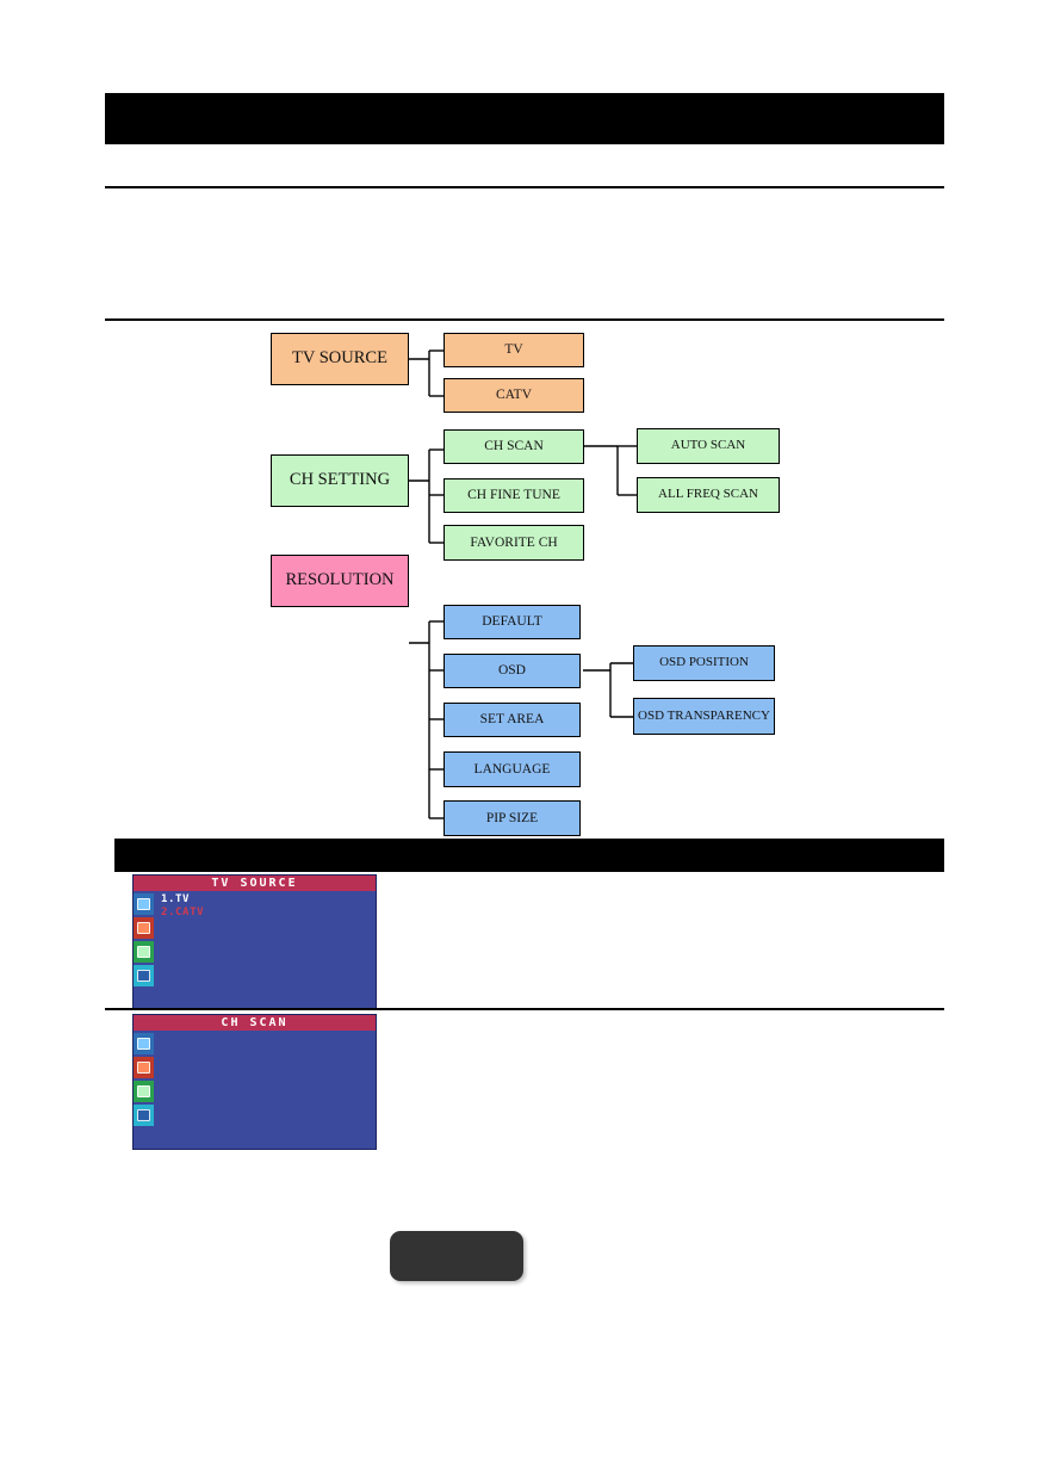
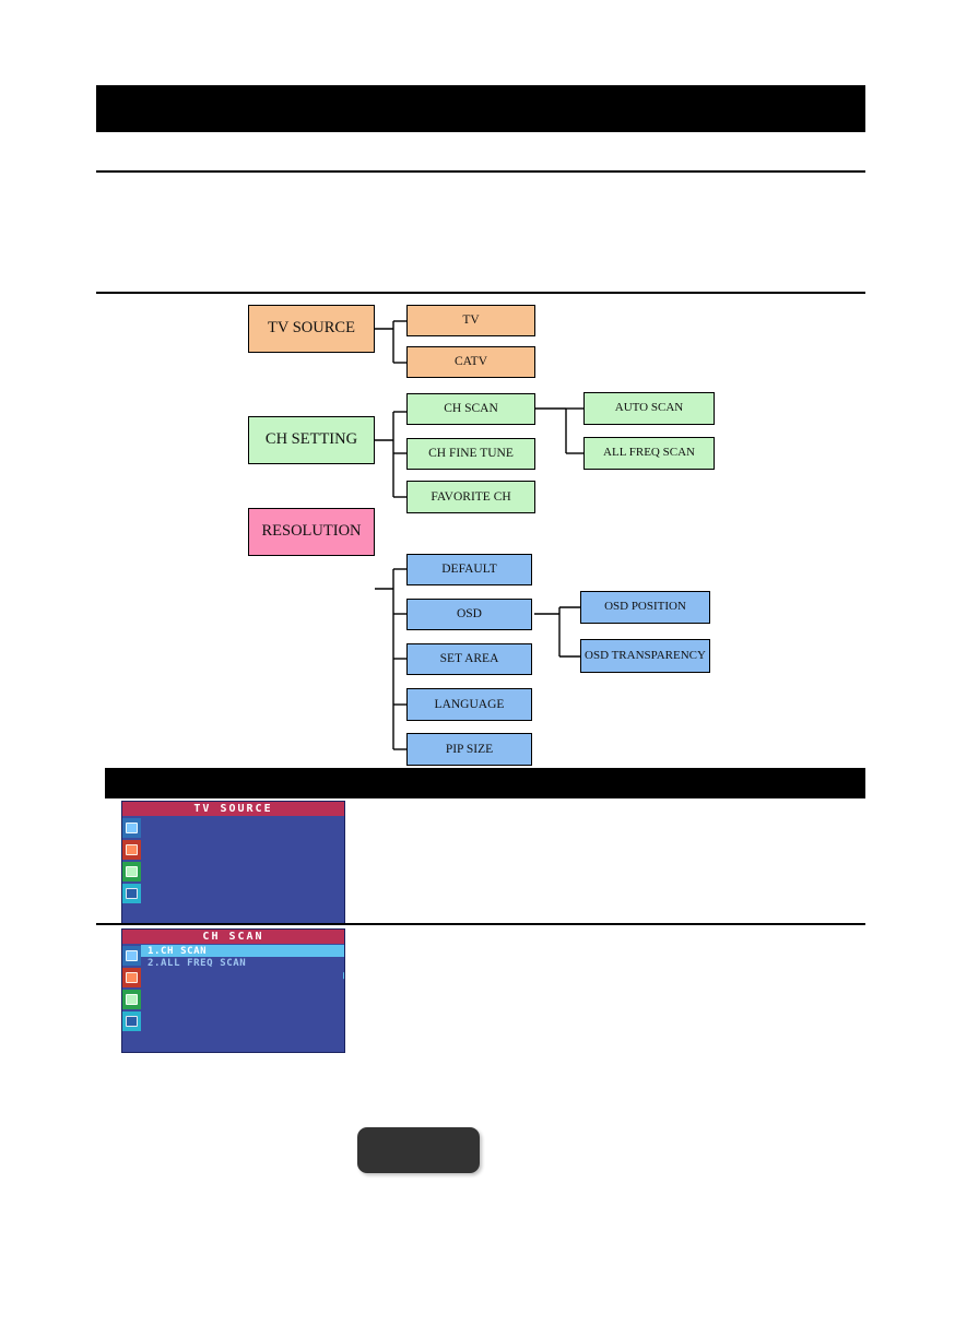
  TV SOURCE
  CH SETTING
  RESOLUTION
  TV
  CATV
  CH SCAN
  CH FINE TUNE
  FAVORITE CH
  AUTO SCAN
  ALL FREQ SCAN
  DEFAULT
  OSD
  SET AREA
  LANGUAGE
  PIP SIZE
  OSD POSITION
  OSD TRANSPARENCY
  TV SOURCE
- 1.TV
- 2.CATV
  CH SCAN
+ 1.CH SCAN
+ 2.ALL FREQ SCAN
